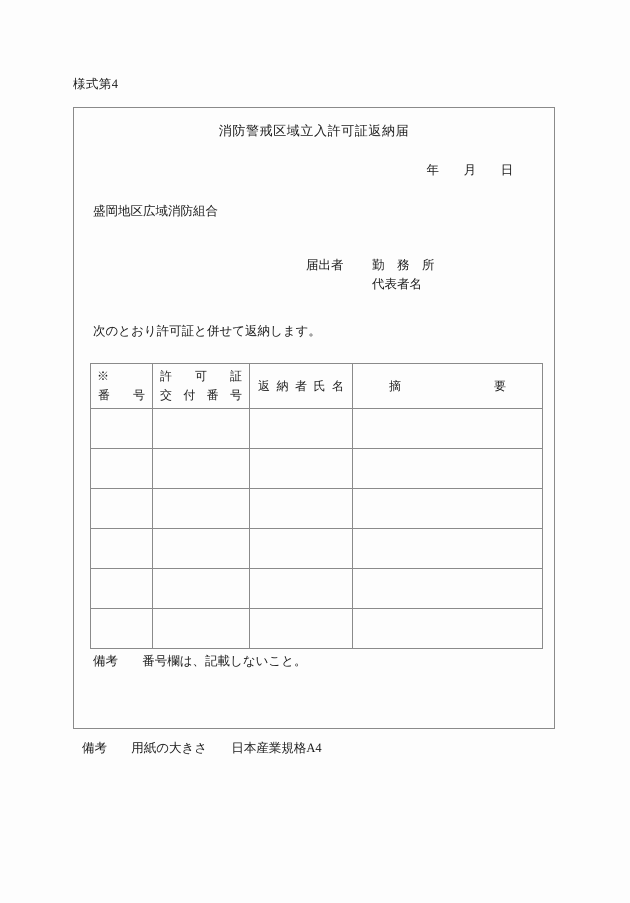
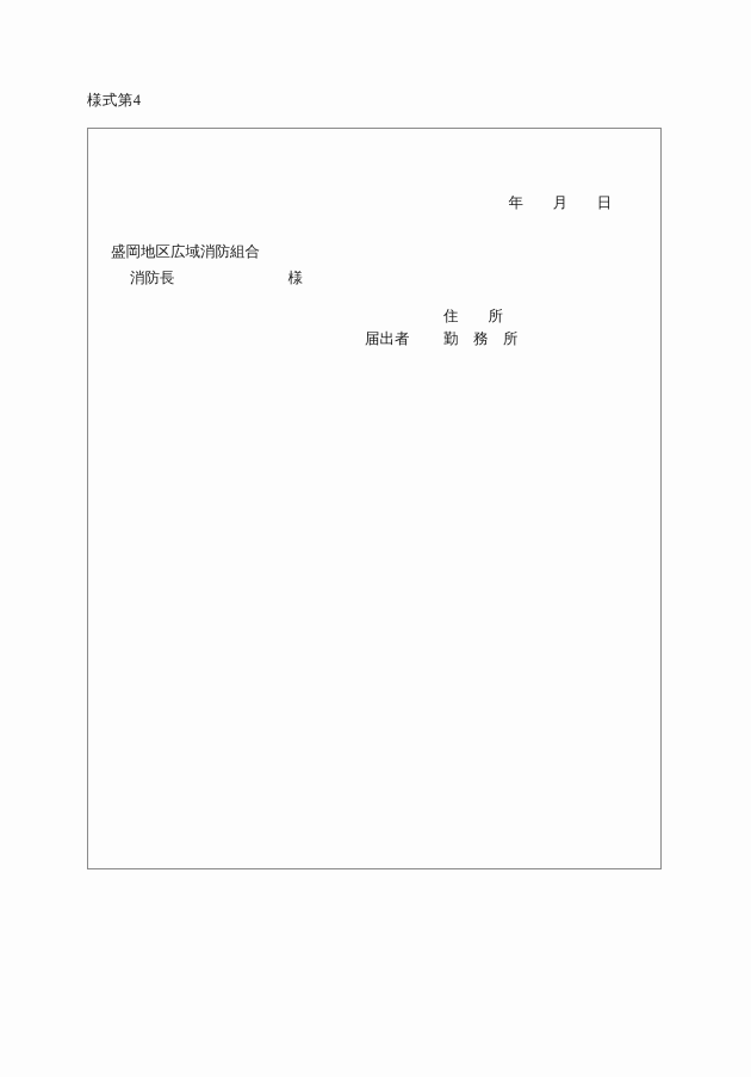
  様式第4
- 消防警戒区域立入許可証返納届
  年 月 日
  盛岡地区広域消防組合
+ 消防長 様
+ 住 所
  届出者
  勤 務 所
- 代表者名
- 次のとおり許可証と併せて返納します。
- ※ 番 号	許 可 証 交 付 番 号	返 納 者 氏 名	摘 要
- 備考 番号欄は、記載しないこと。
- 備考 用紙の大きさ 日本産業規格A4
